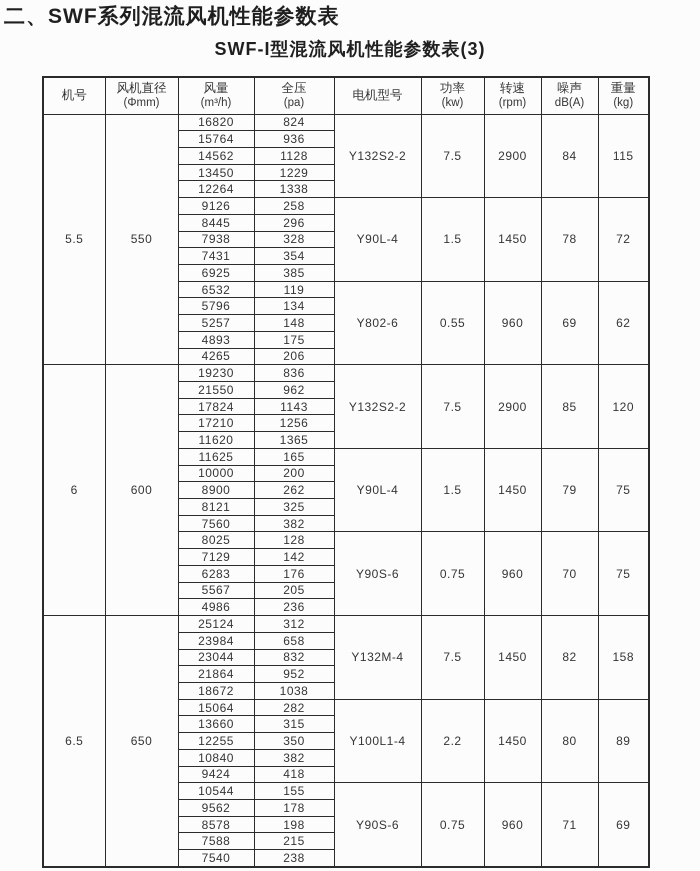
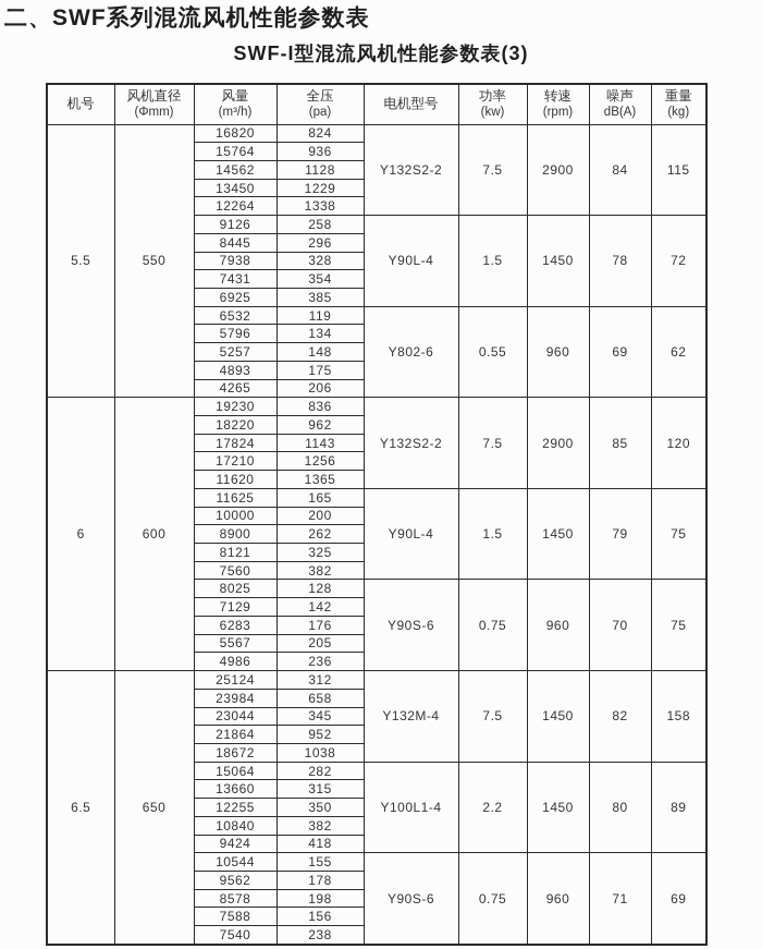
  二、SWF系列混流风机性能参数表
  SWF-I型混流风机性能参数表(3)
  机号	风机直径(Φmm)	风量(m³/h)	全压(pa)	电机型号	功率(kw)	转速(rpm)	噪声dB(A)	重量(kg)
  5.5	550	16820	824	Y132S2-2	7.5	2900	84	115
  15764	936
  14562	1128
  13450	1229
  12264	1338
  9126	258	Y90L-4	1.5	1450	78	72
  8445	296
  7938	328
  7431	354
  6925	385
  6532	119	Y802-6	0.55	960	69	62
  5796	134
  5257	148
  4893	175
  4265	206
  6	600	19230	836	Y132S2-2	7.5	2900	85	120
- 21550	962
+ 18220	962
  17824	1143
  17210	1256
  11620	1365
  11625	165	Y90L-4	1.5	1450	79	75
  10000	200
  8900	262
  8121	325
  7560	382
  8025	128	Y90S-6	0.75	960	70	75
  7129	142
  6283	176
  5567	205
  4986	236
  6.5	650	25124	312	Y132M-4	7.5	1450	82	158
  23984	658
- 23044	832
+ 23044	345
  21864	952
  18672	1038
  15064	282	Y100L1-4	2.2	1450	80	89
  13660	315
  12255	350
  10840	382
  9424	418
  10544	155	Y90S-6	0.75	960	71	69
  9562	178
  8578	198
- 7588	215
+ 7588	156
  7540	238
